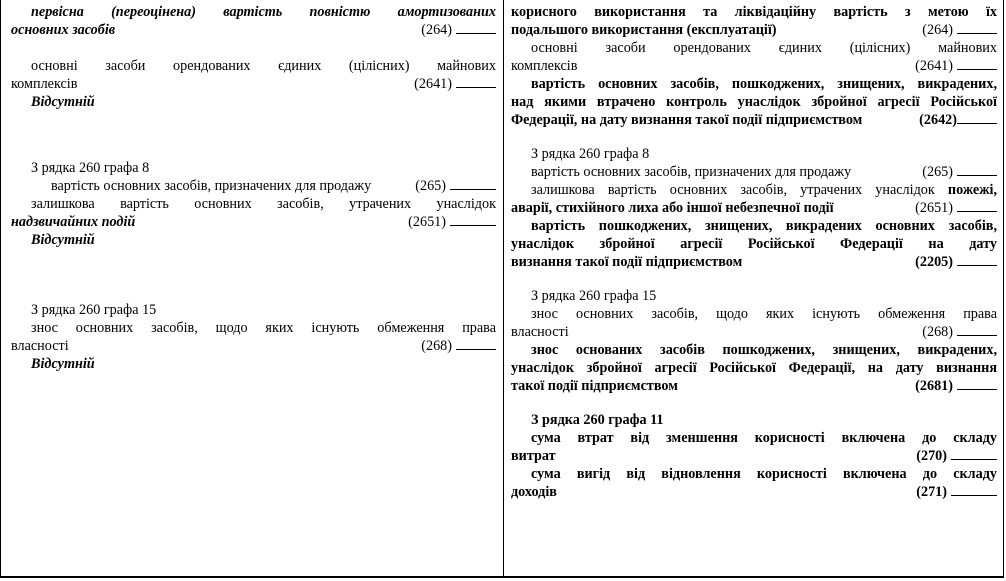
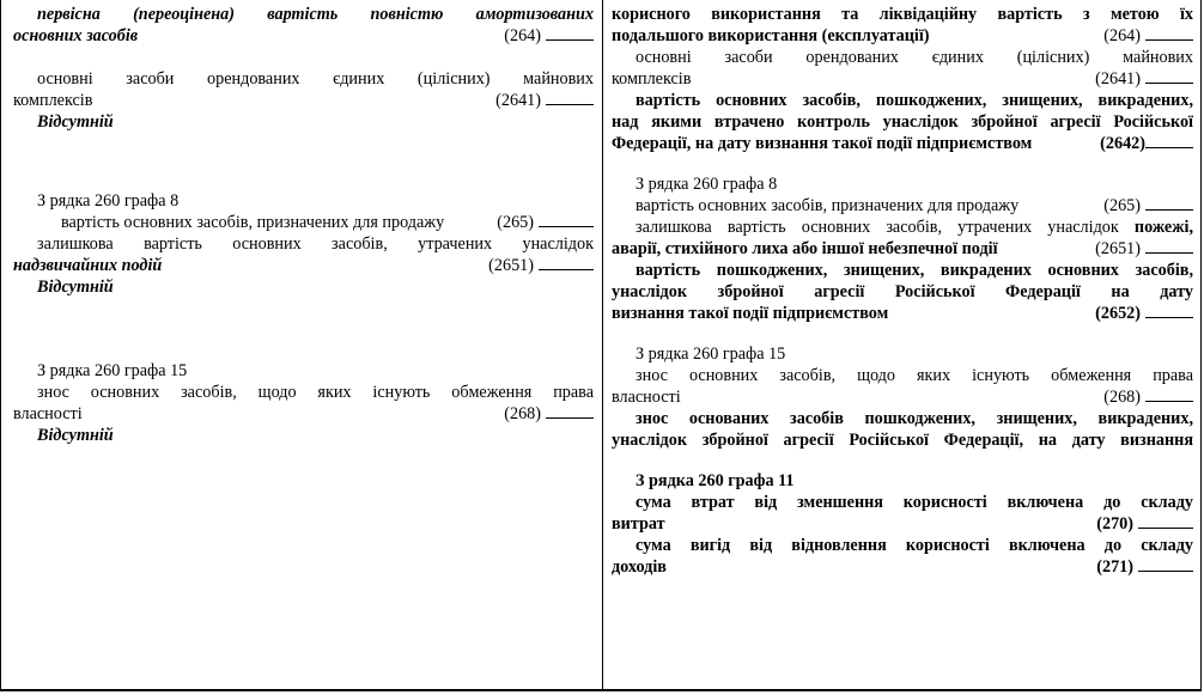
  первісна (переоцінена) вартість повністю амортизованих
  основних засобів
  (264)
  основні засоби орендованих єдиних (цілісних) майнових
  комплексів
  (2641)
  Відсутній
  З рядка 260 графа 8
  вартість основних засобів, призначених для продажу
  (265)
  залишкова вартість основних засобів, утрачених унаслідок
  надзвичайних подій
  (2651)
  Відсутній
  З рядка 260 графа 15
  знос основних засобів, щодо яких існують обмеження права
  власності
  (268)
  Відсутній
  корисного використання та ліквідаційну вартість з метою їх
  подальшого використання (експлуатації)
  (264)
  основні засоби орендованих єдиних (цілісних) майнових
  комплексів
  (2641)
  вартість основних засобів, пошкоджених, знищених, викрадених,
  над якими втрачено контроль унаслідок збройної агресії Російської
  Федерації, на дату визнання такої події підприємством
  (2642)
  З рядка 260 графа 8
  вартість основних засобів, призначених для продажу
  (265)
  залишкова вартість основних засобів, утрачених унаслідок пожежі,
  аварії, стихійного лиха або іншої небезпечної події
  (2651)
  вартість пошкоджених, знищених, викрадених основних засобів,
  унаслідок збройної агресії Російської Федерації на дату
  визнання такої події підприємством
- (2205)
+ (2652)
  З рядка 260 графа 15
  знос основних засобів, щодо яких існують обмеження права
  власності
  (268)
  знос основаних засобів пошкоджених, знищених, викрадених,
  унаслідок збройної агресії Російської Федерації, на дату визнання
- такої події підприємством
- (2681)
  З рядка 260 графа 11
  сума втрат від зменшення корисності включена до складу
  витрат
  (270)
  сума вигід від відновлення корисності включена до складу
  доходів
  (271)
